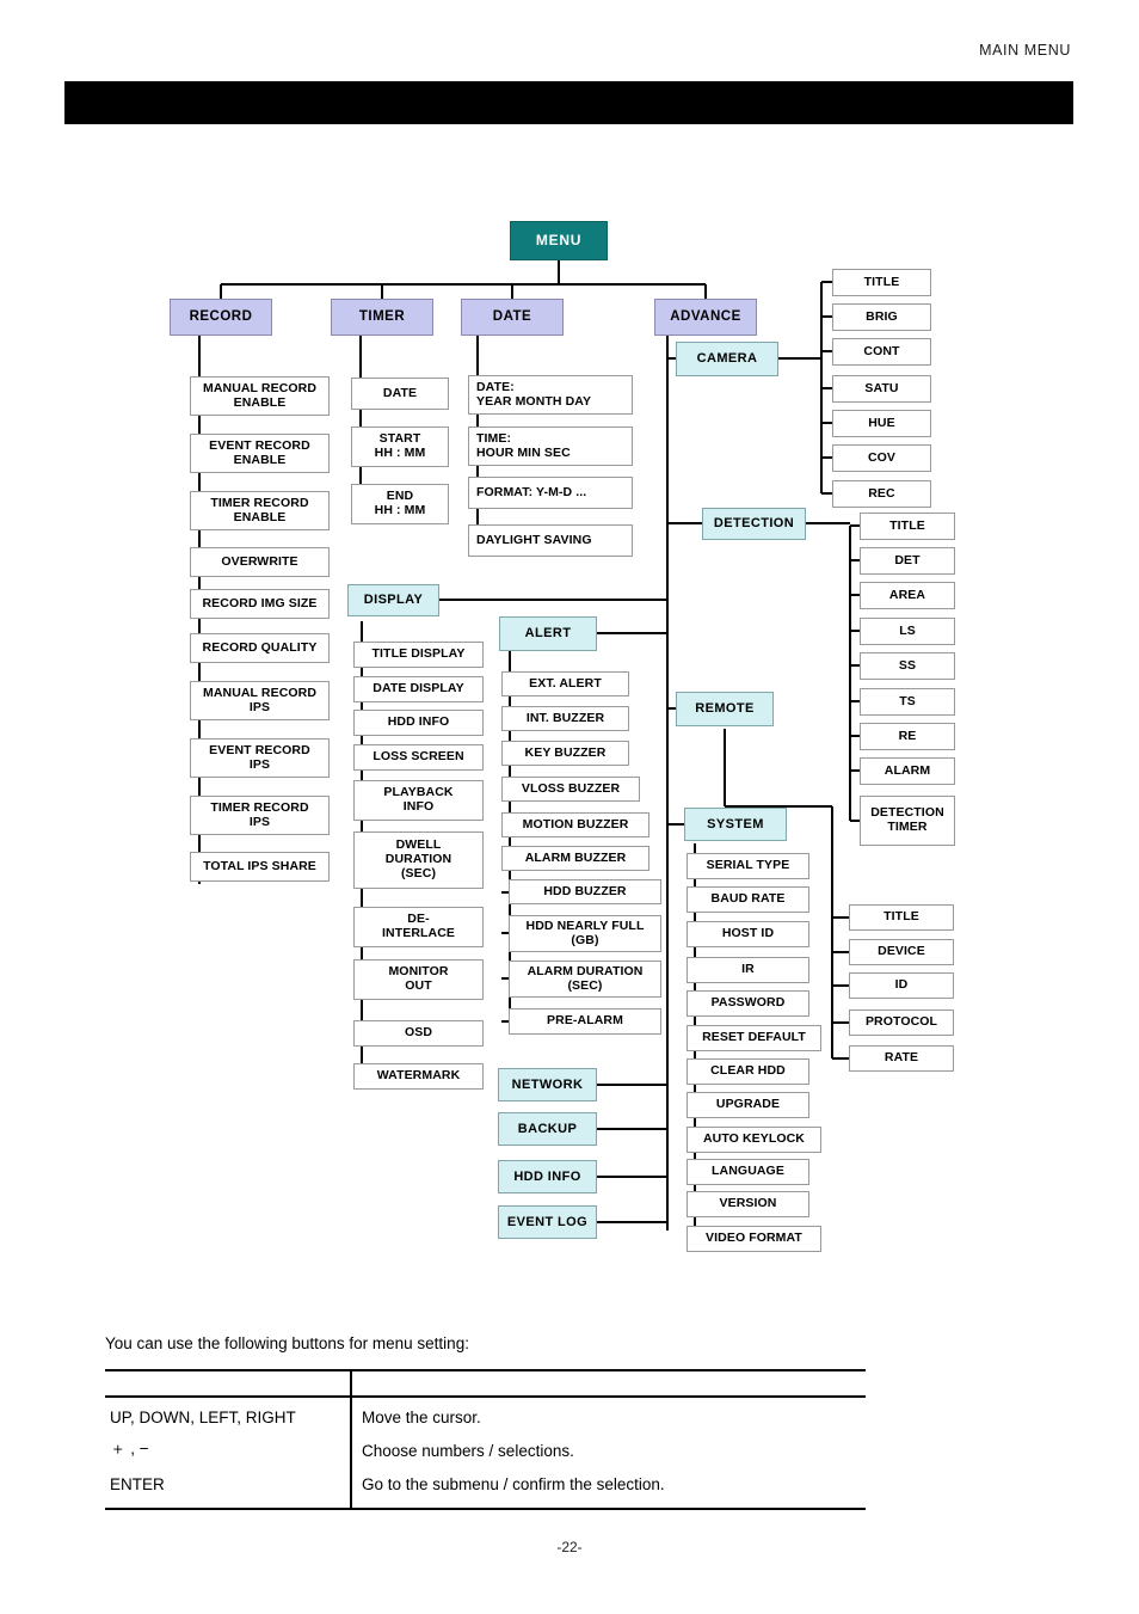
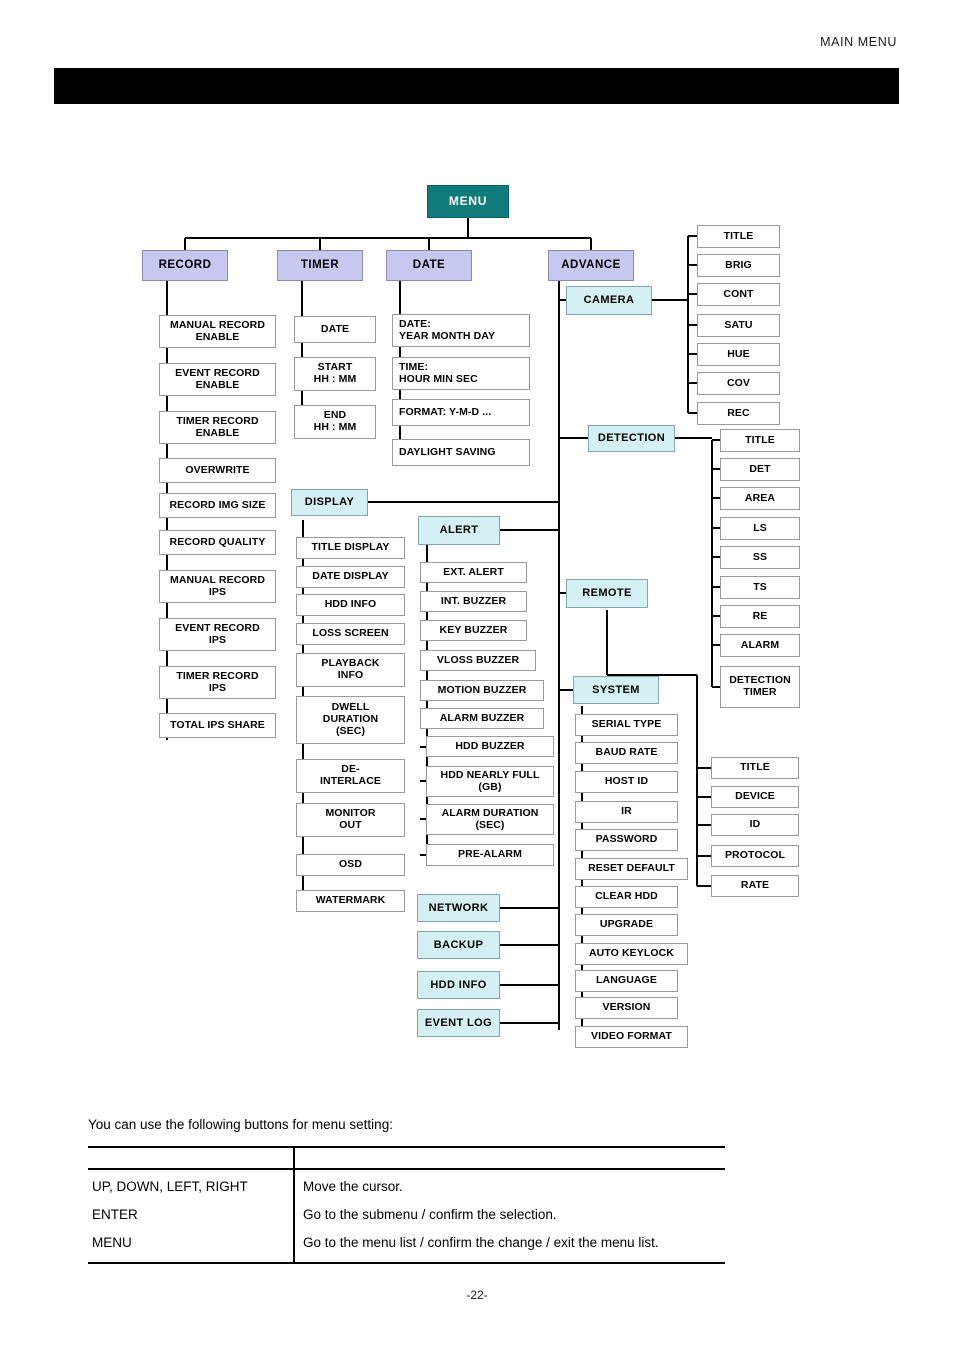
  MAIN MENU
  MENU
  RECORD
  TIMER
  DATE
  ADVANCE
  MANUAL RECORD
  ENABLE
  EVENT RECORD
  ENABLE
  TIMER RECORD
  ENABLE
  OVERWRITE
  RECORD IMG SIZE
  RECORD QUALITY
  MANUAL RECORD
  IPS
  EVENT RECORD
  IPS
  TIMER RECORD
  IPS
  TOTAL IPS SHARE
  DATE
  START
  HH : MM
  END
  HH : MM
  DATE:
  YEAR MONTH DAY
  TIME:
  HOUR MIN SEC
  FORMAT: Y-M-D ...
  DAYLIGHT SAVING
  CAMERA
  DETECTION
  DISPLAY
  ALERT
  REMOTE
  SYSTEM
  NETWORK
  BACKUP
  HDD INFO
  EVENT LOG
  TITLE
  BRIG
  CONT
  SATU
  HUE
  COV
  REC
  TITLE
  DET
  AREA
  LS
  SS
  TS
  RE
  ALARM
  DETECTION
  TIMER
  TITLE DISPLAY
  DATE DISPLAY
  HDD INFO
  LOSS SCREEN
  PLAYBACK
  INFO
  DWELL
  DURATION
  (SEC)
  DE-
  INTERLACE
  MONITOR
  OUT
  OSD
  WATERMARK
  EXT. ALERT
  INT. BUZZER
  KEY BUZZER
  VLOSS BUZZER
  MOTION BUZZER
  ALARM BUZZER
  HDD BUZZER
  HDD NEARLY FULL
  (GB)
  ALARM DURATION
  (SEC)
  PRE-ALARM
  TITLE
  DEVICE
  ID
  PROTOCOL
  RATE
  SERIAL TYPE
  BAUD RATE
  HOST ID
  IR
  PASSWORD
  RESET DEFAULT
  CLEAR HDD
  UPGRADE
  AUTO KEYLOCK
  LANGUAGE
  VERSION
  VIDEO FORMAT
  You can use the following buttons for menu setting:
  UP, DOWN, LEFT, RIGHT	Move the cursor.
- ＋ , −	Choose numbers / selections.
  ENTER	Go to the submenu / confirm the selection.
+ MENU	Go to the menu list / confirm the change / exit the menu list.
  -22-
